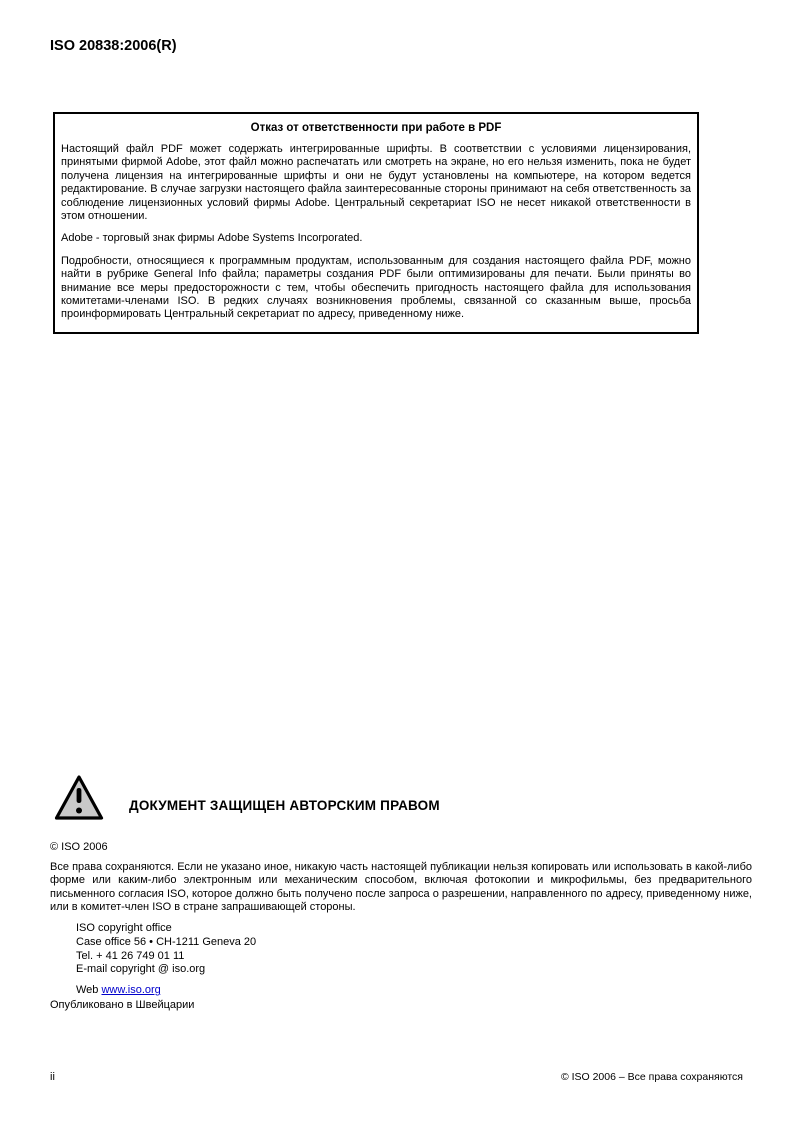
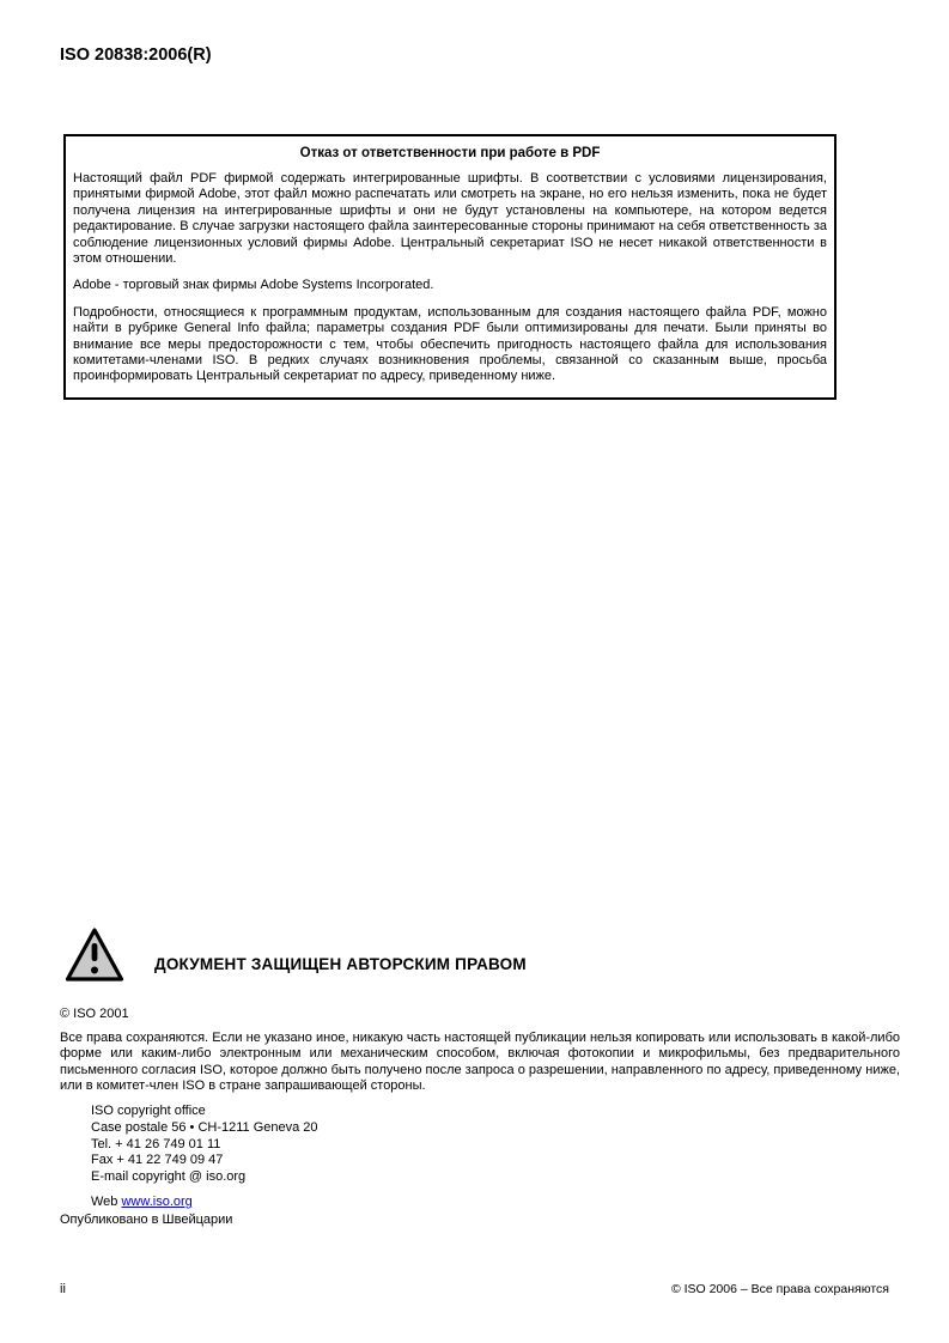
  ISO 20838:2006(R)
  Отказ от ответственности при работе в PDF
- Настоящий файл PDF может содержать интегрированные шрифты. В соответствии с условиями лицензирования, принятыми фирмой Adobe, этот файл можно распечатать или смотреть на экране, но его нельзя изменить, пока не будет получена лицензия на интегрированные шрифты и они не будут установлены на компьютере, на котором ведется редактирование. В случае загрузки настоящего файла заинтересованные стороны принимают на себя ответственность за соблюдение лицензионных условий фирмы Adobe. Центральный секретариат ISO не несет никакой ответственности в этом отношении.
+ Настоящий файл PDF фирмой содержать интегрированные шрифты. В соответствии с условиями лицензирования, принятыми фирмой Adobe, этот файл можно распечатать или смотреть на экране, но его нельзя изменить, пока не будет получена лицензия на интегрированные шрифты и они не будут установлены на компьютере, на котором ведется редактирование. В случае загрузки настоящего файла заинтересованные стороны принимают на себя ответственность за соблюдение лицензионных условий фирмы Adobe. Центральный секретариат ISO не несет никакой ответственности в этом отношении.
  Adobe - торговый знак фирмы Adobe Systems Incorporated.
  Подробности, относящиеся к программным продуктам, использованным для создания настоящего файла PDF, можно найти в рубрике General Info файла; параметры создания PDF были оптимизированы для печати. Были приняты во внимание все меры предосторожности с тем, чтобы обеспечить пригодность настоящего файла для использования комитетами-членами ISO. В редких случаях возникновения проблемы, связанной со сказанным выше, просьба проинформировать Центральный секретариат по адресу, приведенному ниже.
  ДОКУМЕНТ ЗАЩИЩЕН АВТОРСКИМ ПРАВОМ
- © ISO 2006
+ © ISO 2001
  Все права сохраняются. Если не указано иное, никакую часть настоящей публикации нельзя копировать или использовать в какой-либо форме или каким-либо электронным или механическим способом, включая фотокопии и микрофильмы, без предварительного письменного согласия ISO, которое должно быть получено после запроса о разрешении, направленного по адресу, приведенному ниже, или в комитет-член ISO в стране запрашивающей стороны.
  ISO copyright office
- Case office 56 • CH-1211 Geneva 20
+ Case postale 56 • CH-1211 Geneva 20
  Tel. + 41 26 749 01 11
+ Fax + 41 22 749 09 47
  E-mail copyright @ iso.org
  Web www.iso.org
  Опубликовано в Швейцарии
  ii
  © ISO 2006 – Все права сохраняются
